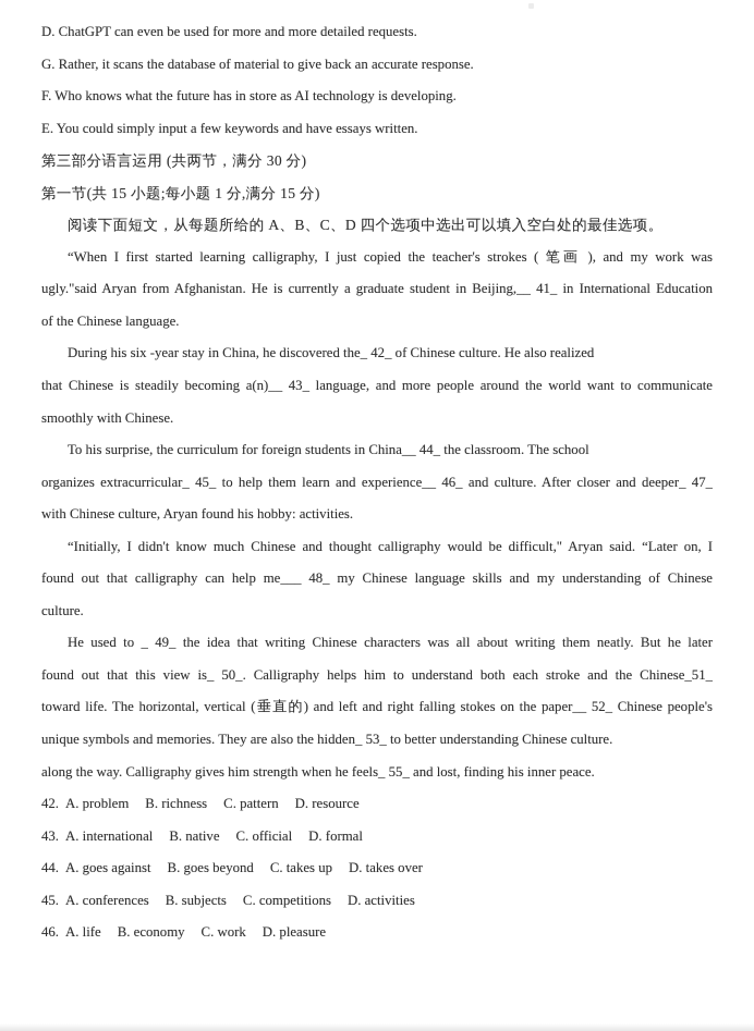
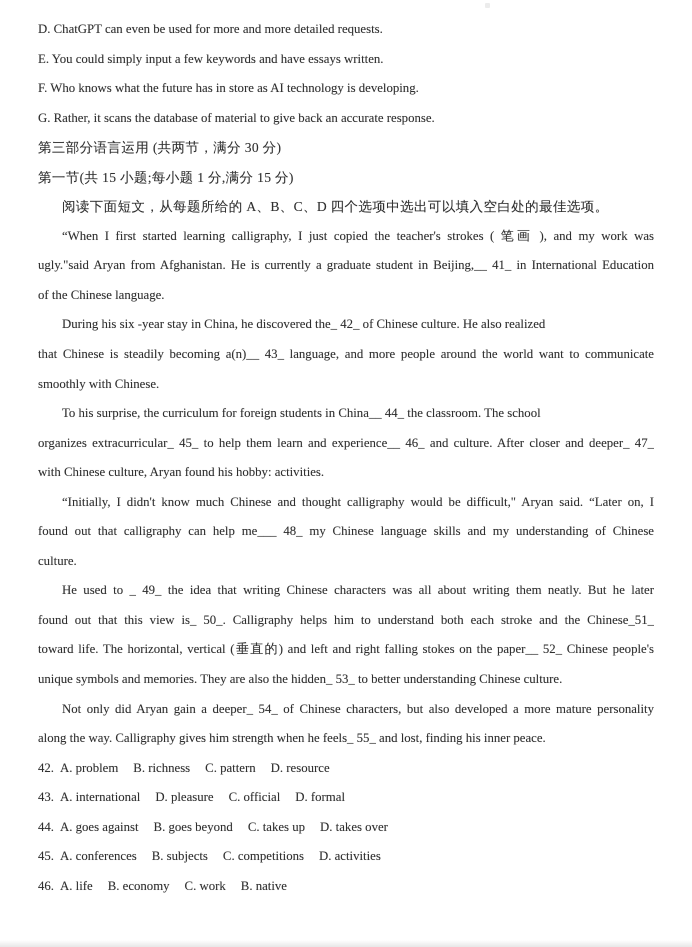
  D. ChatGPT can even be used for more and more detailed requests.
- G. Rather, it scans the database of material to give back an accurate response.
+ E. You could simply input a few keywords and have essays written.
  F. Who knows what the future has in store as AI technology is developing.
- E. You could simply input a few keywords and have essays written.
+ G. Rather, it scans the database of material to give back an accurate response.
  第三部分语言运用 (共两节，满分 30 分)
  第一节(共 15 小题;每小题 1 分,满分 15 分)
  阅读下面短文，从每题所给的 A、B、C、D 四个选项中选出可以填入空白处的最佳选项。
  “When I first started learning calligraphy, I just copied the teacher's strokes ( 笔画 ), and my work was
  ugly."said Aryan from Afghanistan. He is currently a graduate student in Beijing,__ 41_ in International Education
  of the Chinese language.
  During his six -year stay in China, he discovered the_ 42_ of Chinese culture. He also realized
  that Chinese is steadily becoming a(n)__ 43_ language, and more people around the world want to communicate
  smoothly with Chinese.
  To his surprise, the curriculum for foreign students in China__ 44_ the classroom. The school
  organizes extracurricular_ 45_ to help them learn and experience__ 46_ and culture. After closer and deeper_ 47_
  with Chinese culture, Aryan found his hobby: activities.
  “Initially, I didn't know much Chinese and thought calligraphy would be difficult," Aryan said. “Later on, I
  found out that calligraphy can help me___ 48_ my Chinese language skills and my understanding of Chinese
  culture.
  He used to _ 49_ the idea that writing Chinese characters was all about writing them neatly. But he later
  found out that this view is_ 50_. Calligraphy helps him to understand both each stroke and the Chinese_51_
  toward life. The horizontal, vertical (垂直的) and left and right falling stokes on the paper__ 52_ Chinese people's
  unique symbols and memories. They are also the hidden_ 53_ to better understanding Chinese culture.
+ Not only did Aryan gain a deeper_ 54_ of Chinese characters, but also developed a more mature personality
  along the way. Calligraphy gives him strength when he feels_ 55_ and lost, finding his inner peace.
  42.
  A. problem
  B. richness
  C. pattern
  D. resource
  43.
  A. international
- B. native
+ D. pleasure
  C. official
  D. formal
  44.
  A. goes against
  B. goes beyond
  C. takes up
  D. takes over
  45.
  A. conferences
  B. subjects
  C. competitions
  D. activities
  46.
  A. life
  B. economy
  C. work
- D. pleasure
+ B. native
